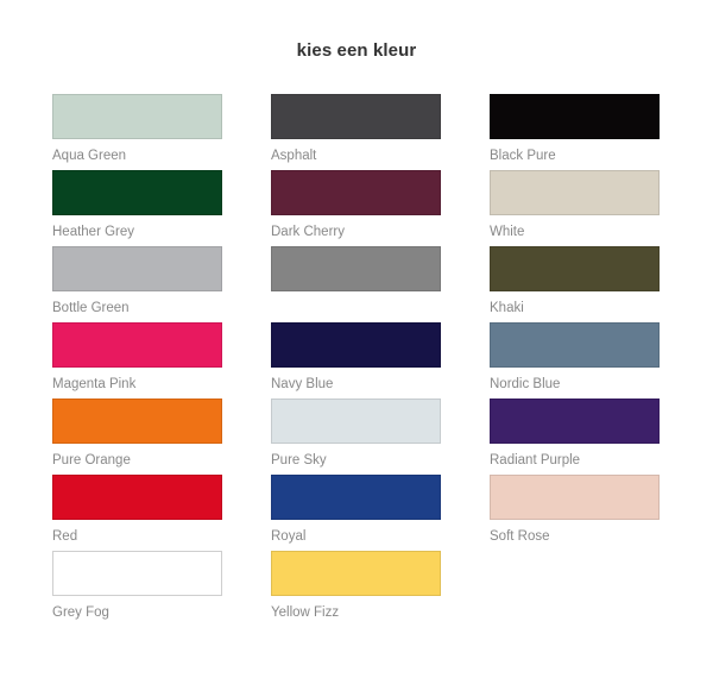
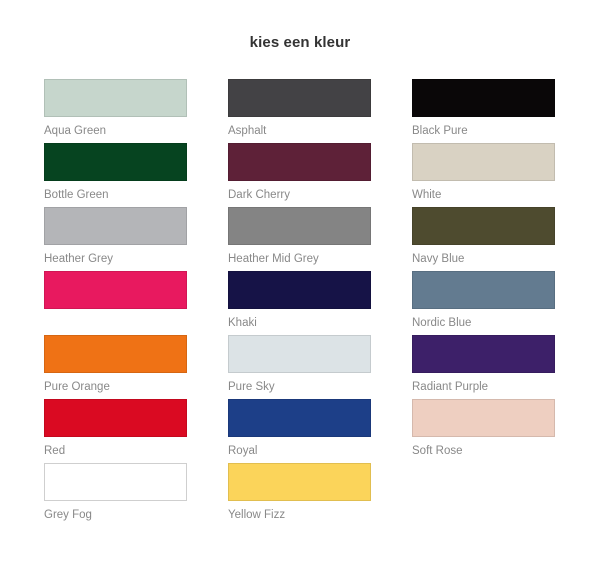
  kies een kleur
  Aqua Green
  Asphalt
  Black Pure
- Heather Grey
+ Bottle Green
  Dark Cherry
  White
- Bottle Green
+ Heather Grey
+ Heather Mid Grey
- Khaki
+ Navy Blue
- Magenta Pink
- Navy Blue
+ Khaki
  Nordic Blue
  Pure Orange
  Pure Sky
  Radiant Purple
  Red
  Royal
  Soft Rose
  Grey Fog
  Yellow Fizz
